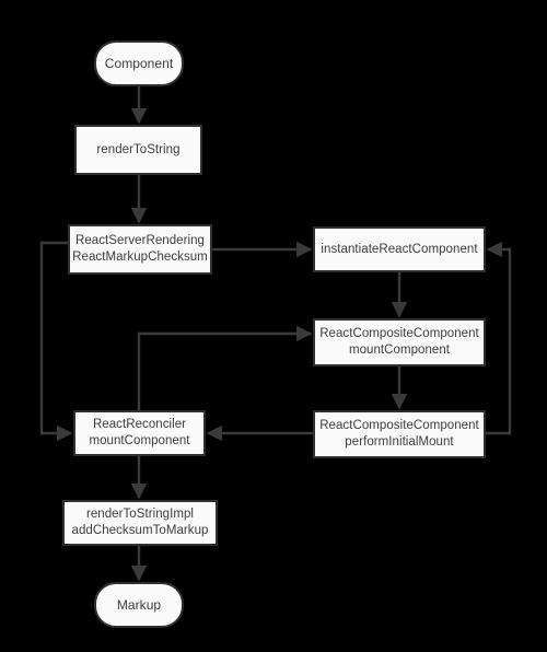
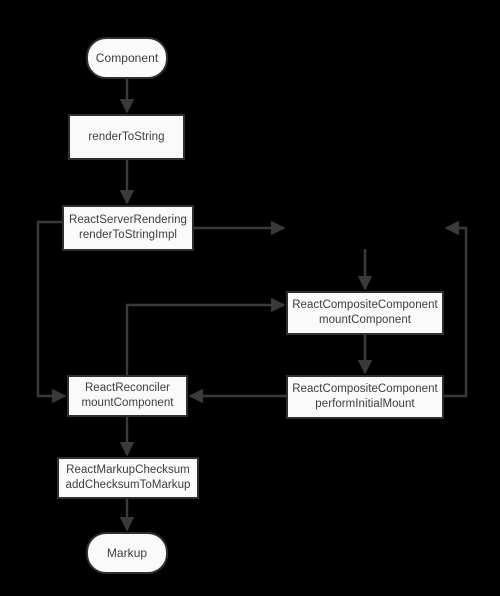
  Component
  renderToString
  ReactServerRendering
- ReactMarkupChecksum
+ renderToStringImpl
- instantiateReactComponent
  ReactCompositeComponent
  mountComponent
  ReactCompositeComponent
  performInitialMount
  ReactReconciler
  mountComponent
- renderToStringImpl
+ ReactMarkupChecksum
  addChecksumToMarkup
  Markup
